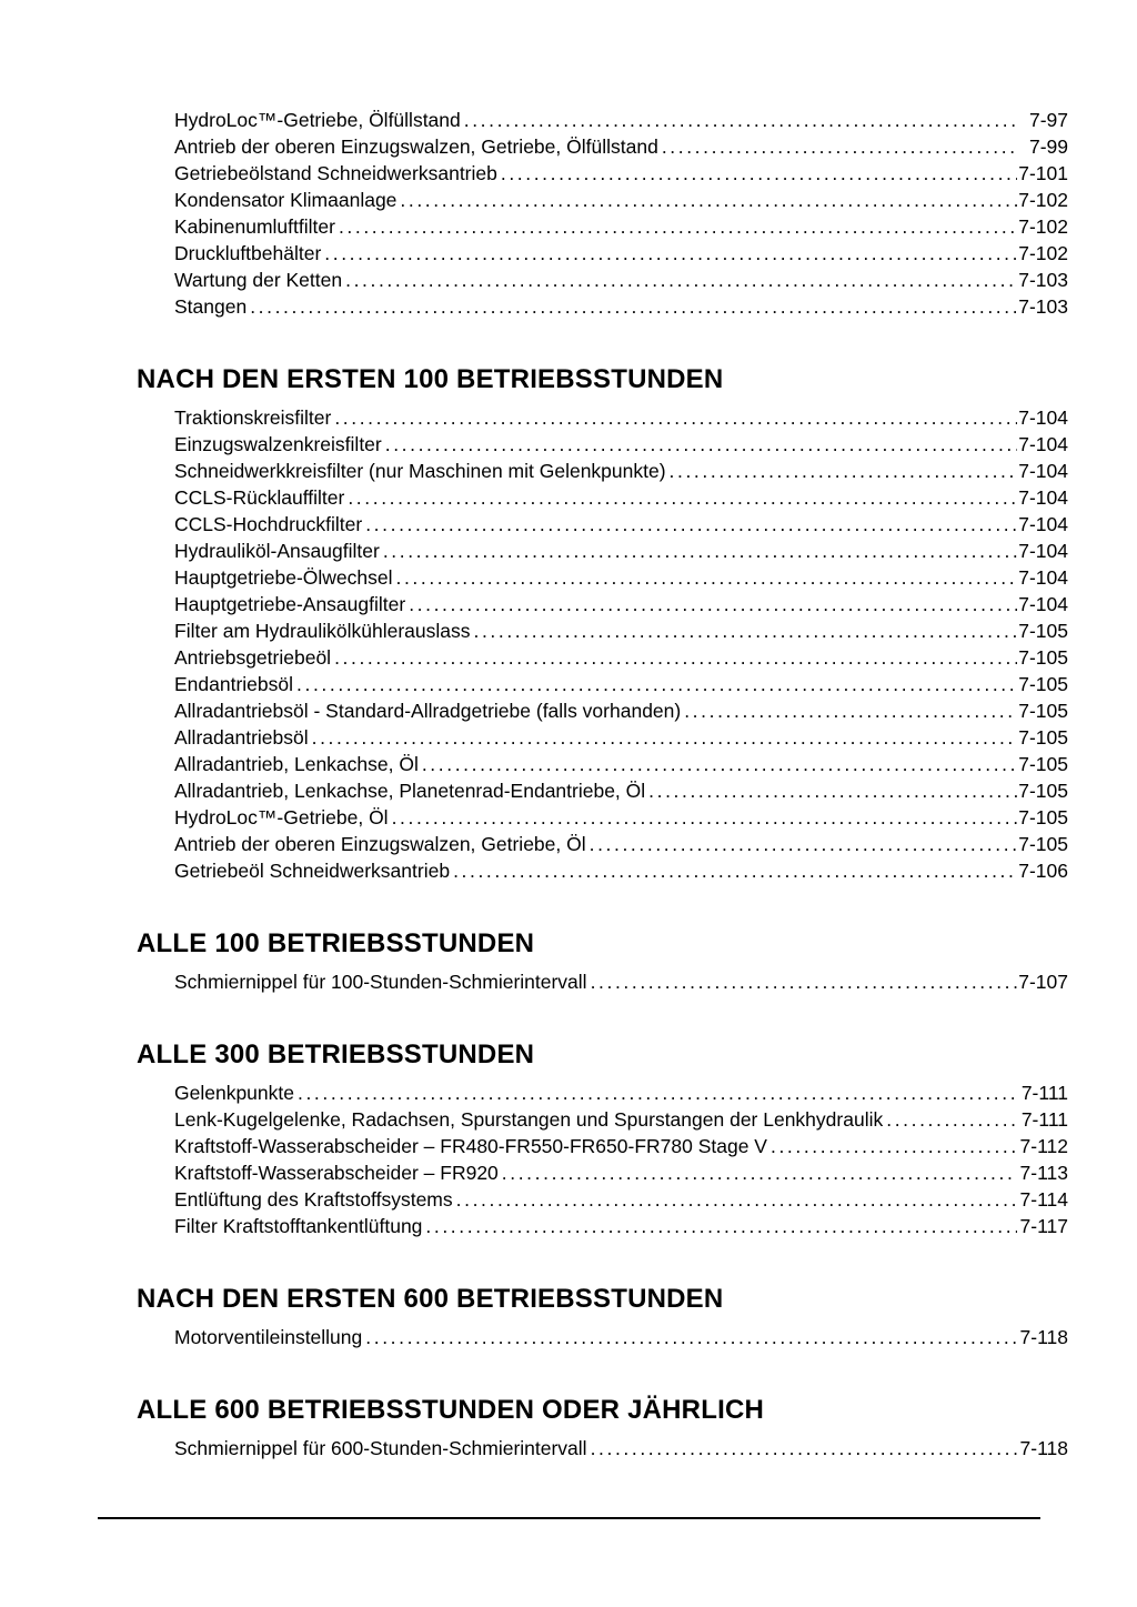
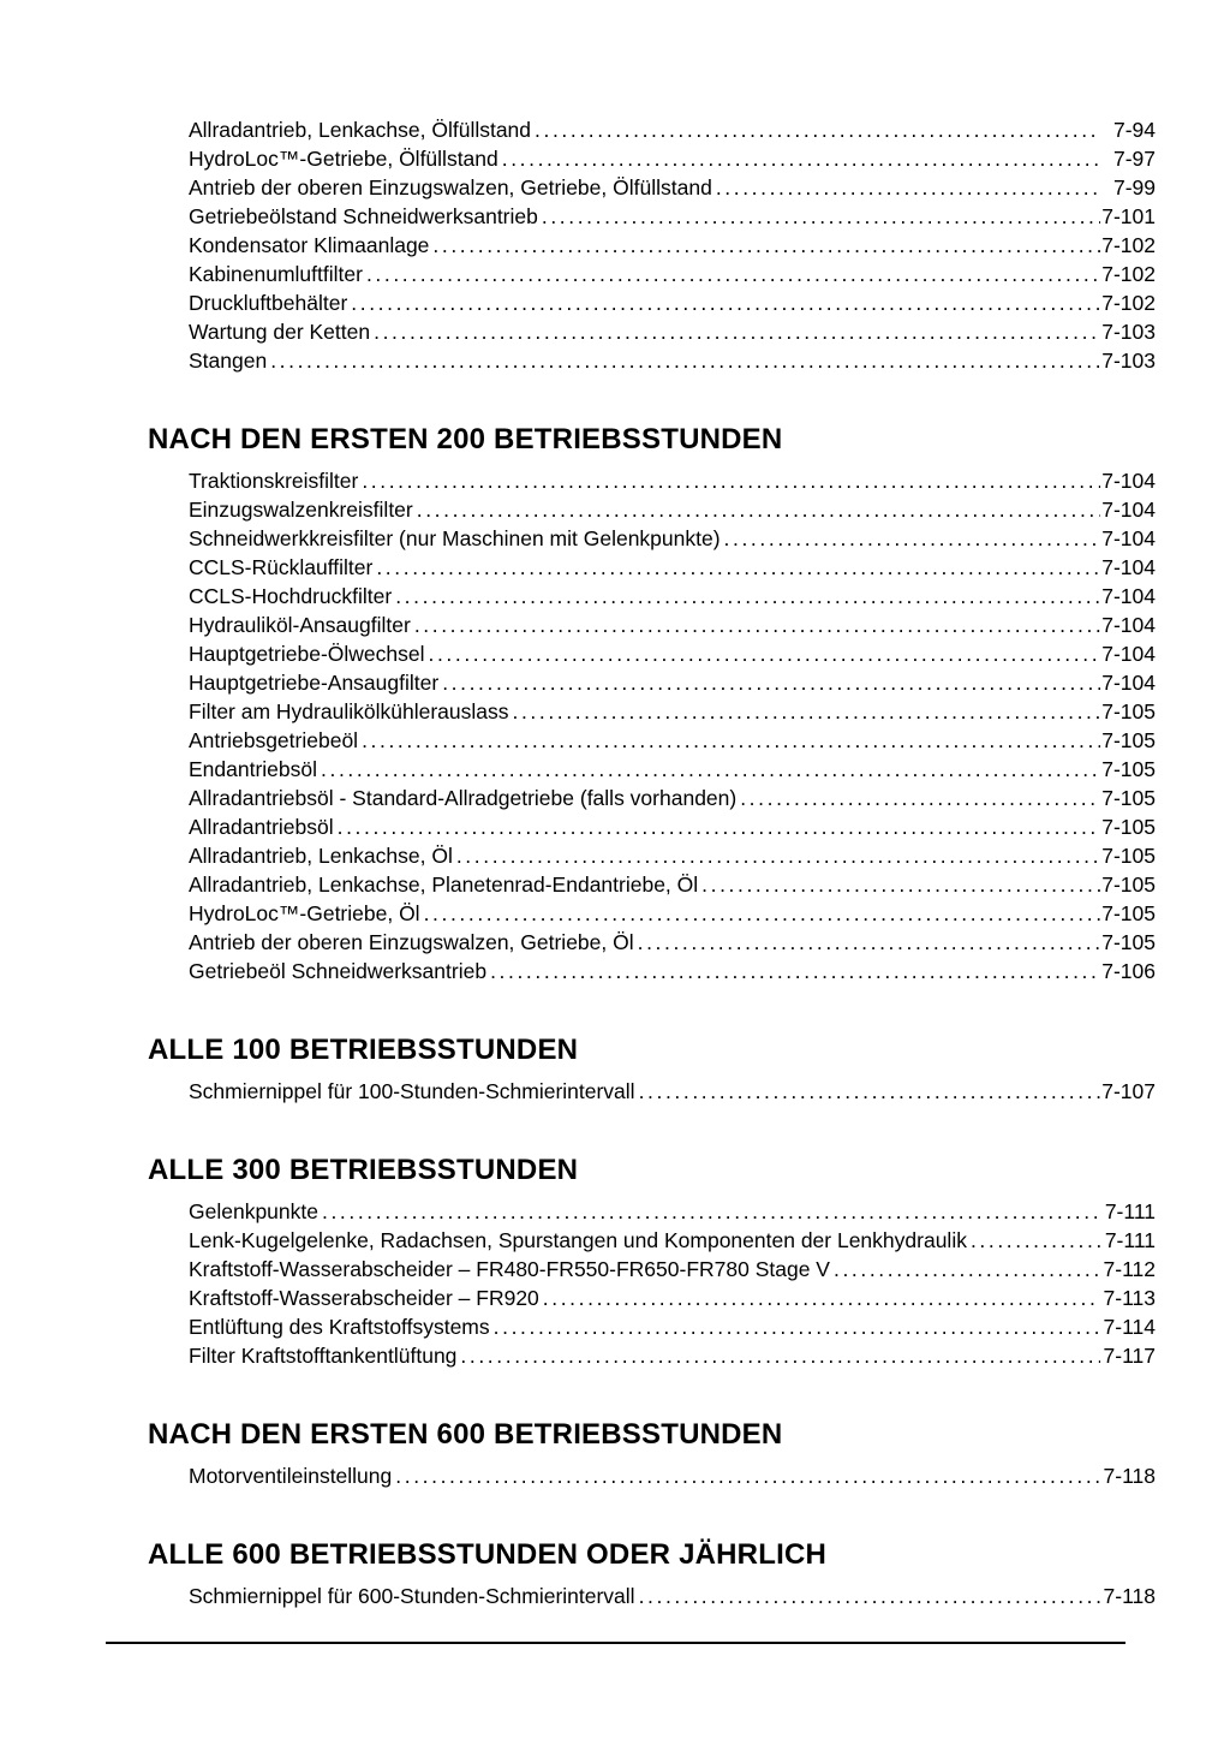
+ Allradantrieb, Lenkachse, Ölfüllstand
+ 7-94
  HydroLoc™-Getriebe, Ölfüllstand
  7-97
  Antrieb der oberen Einzugswalzen, Getriebe, Ölfüllstand
  7-99
  Getriebeölstand Schneidwerksantrieb
  7-101
  Kondensator Klimaanlage
  7-102
  Kabinenumluftfilter
  7-102
  Druckluftbehälter
  7-102
  Wartung der Ketten
  7-103
  Stangen
  7-103
- NACH DEN ERSTEN 100 BETRIEBSSTUNDEN
+ NACH DEN ERSTEN 200 BETRIEBSSTUNDEN
  Traktionskreisfilter
  7-104
  Einzugswalzenkreisfilter
  7-104
  Schneidwerkkreisfilter (nur Maschinen mit Gelenkpunkte)
  7-104
  CCLS-Rücklauffilter
  7-104
  CCLS-Hochdruckfilter
  7-104
  Hydrauliköl-Ansaugfilter
  7-104
  Hauptgetriebe-Ölwechsel
  7-104
  Hauptgetriebe-Ansaugfilter
  7-104
  Filter am Hydraulikölkühlerauslass
  7-105
  Antriebsgetriebeöl
  7-105
  Endantriebsöl
  7-105
  Allradantriebsöl - Standard-Allradgetriebe (falls vorhanden)
  7-105
  Allradantriebsöl
  7-105
  Allradantrieb, Lenkachse, Öl
  7-105
  Allradantrieb, Lenkachse, Planetenrad-Endantriebe, Öl
  7-105
  HydroLoc™-Getriebe, Öl
  7-105
  Antrieb der oberen Einzugswalzen, Getriebe, Öl
  7-105
  Getriebeöl Schneidwerksantrieb
  7-106
  ALLE 100 BETRIEBSSTUNDEN
  Schmiernippel für 100-Stunden-Schmierintervall
  7-107
  ALLE 300 BETRIEBSSTUNDEN
  Gelenkpunkte
  7-111
- Lenk-Kugelgelenke, Radachsen, Spurstangen und Spurstangen der Lenkhydraulik
+ Lenk-Kugelgelenke, Radachsen, Spurstangen und Komponenten der Lenkhydraulik
  7-111
  Kraftstoff-Wasserabscheider – FR480-FR550-FR650-FR780 Stage V
  7-112
  Kraftstoff-Wasserabscheider – FR920
  7-113
  Entlüftung des Kraftstoffsystems
  7-114
  Filter Kraftstofftankentlüftung
  7-117
  NACH DEN ERSTEN 600 BETRIEBSSTUNDEN
  Motorventileinstellung
  7-118
  ALLE 600 BETRIEBSSTUNDEN ODER JÄHRLICH
  Schmiernippel für 600-Stunden-Schmierintervall
  7-118
